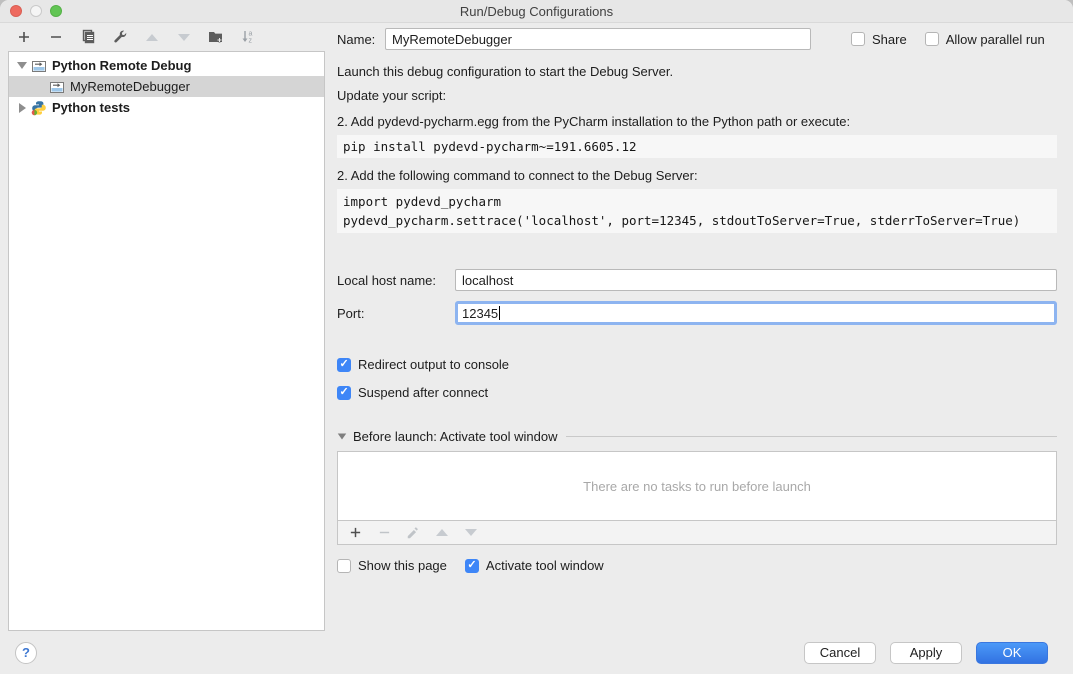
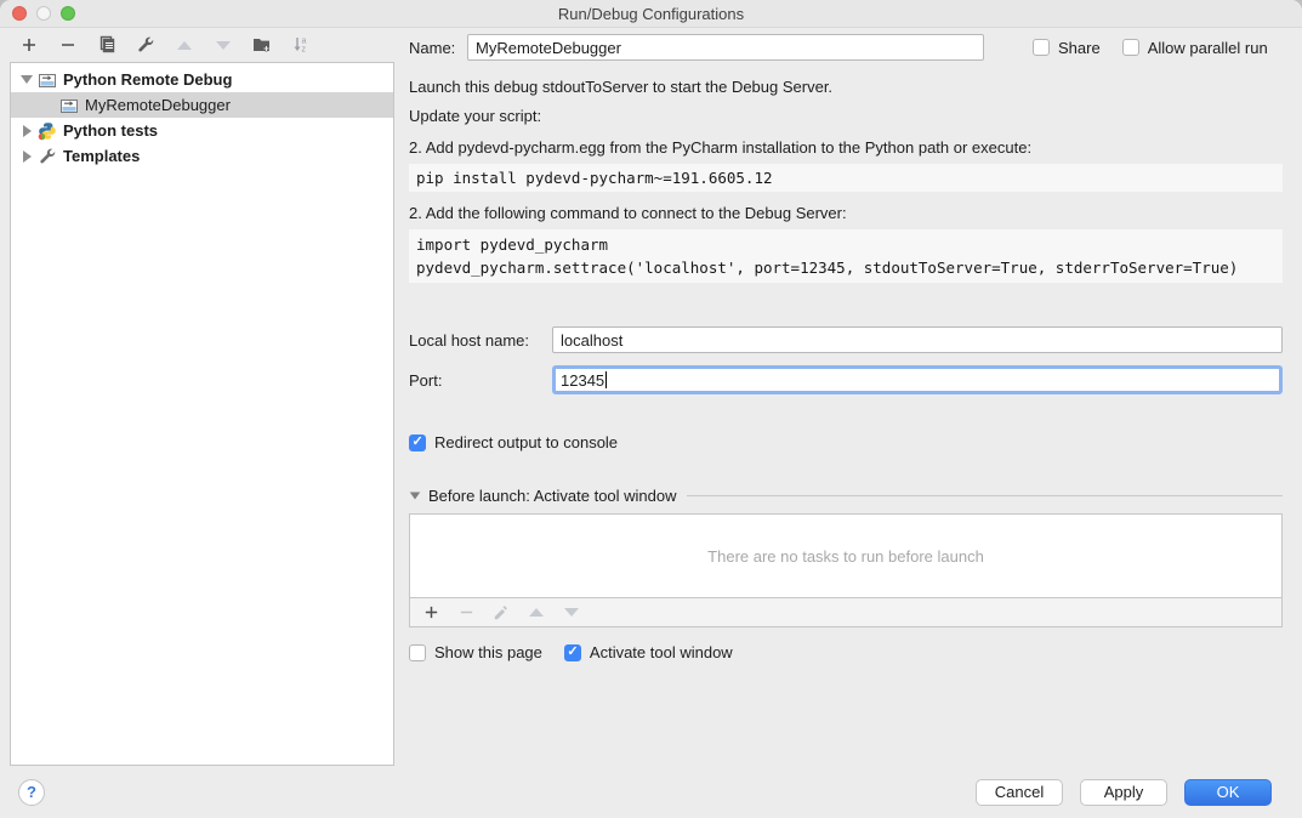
  Run/Debug Configurations
  Python Remote Debug
  MyRemoteDebugger
  Python tests
+ Templates
  Name:
  MyRemoteDebugger
  Share
  Allow parallel run
- Launch this debug configuration to start the Debug Server.
+ Launch this debug stdoutToServer to start the Debug Server.
  Update your script:
  2. Add pydevd-pycharm.egg from the PyCharm installation to the Python path or execute:
  pip install pydevd-pycharm~=191.6605.12
  2. Add the following command to connect to the Debug Server:
  import pydevd_pycharm
  pydevd_pycharm.settrace('localhost', port=12345, stdoutToServer=True, stderrToServer=True)
  Local host name:
  localhost
  Port:
  12345
  Redirect output to console
- Suspend after connect
  Before launch: Activate tool window
  There are no tasks to run before launch
  Show this page
  Activate tool window
  ?
  Cancel
  Apply
  OK
